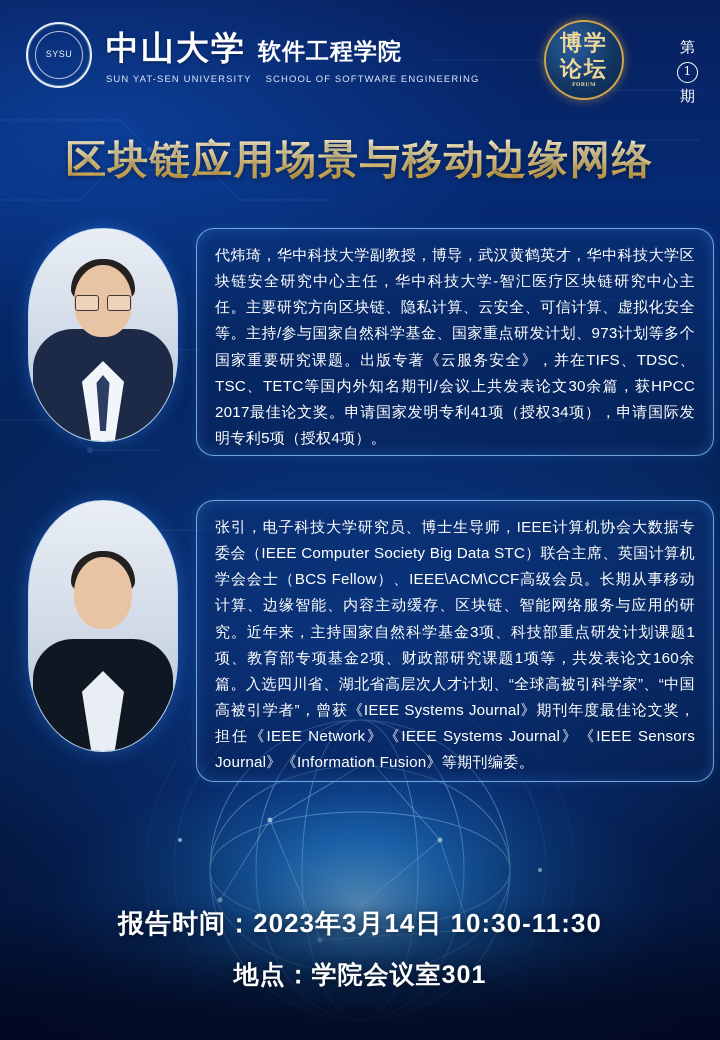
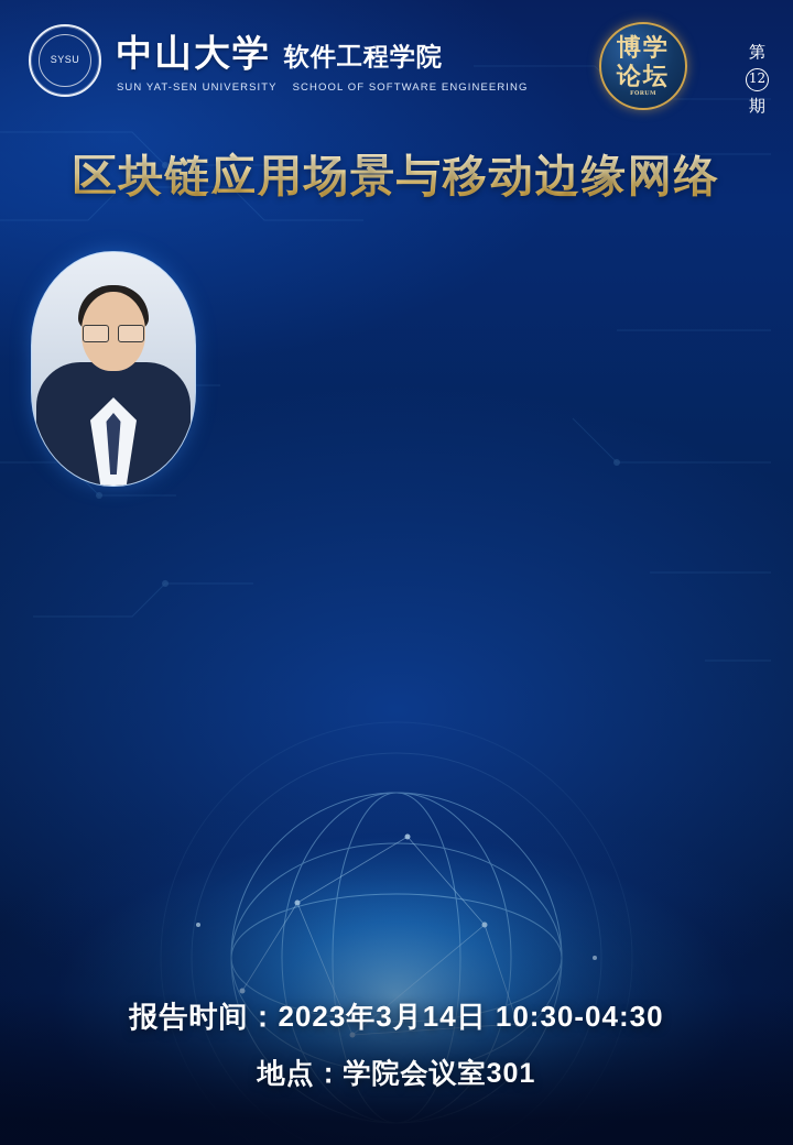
  SYSU
  中山大学
  软件工程学院
  SUN YAT-SEN UNIVERSITY
  SCHOOL OF SOFTWARE ENGINEERING
  博学
  论坛
  第
- 1
+ 12
  期
  区块链应用场景与移动边缘网络
- 代炜琦，华中科技大学副教授，博导，武汉黄鹤英才，华中科技大学区块链安全研究中心主任，华中科技大学-智汇医疗区块链研究中心主任。主要研究方向区块链、隐私计算、云安全、可信计算、虚拟化安全等。主持/参与国家自然科学基金、国家重点研发计划、973计划等多个国家重要研究课题。出版专著《云服务安全》，并在TIFS、TDSC、TSC、TETC等国内外知名期刊/会议上共发表论文30余篇，获HPCC 2017最佳论文奖。申请国家发明专利41项（授权34项），申请国际发明专利5项（授权4项）。
- 张引，电子科技大学研究员、博士生导师，IEEE计算机协会大数据专委会（IEEE Computer Society Big Data STC）联合主席、英国计算机学会会士（BCS Fellow）、IEEE\ACM\CCF高级会员。长期从事移动计算、边缘智能、内容主动缓存、区块链、智能网络服务与应用的研究。近年来，主持国家自然科学基金3项、科技部重点研发计划课题1项、教育部专项基金2项、财政部研究课题1项等，共发表论文160余篇。入选四川省、湖北省高层次人才计划、“全球高被引科学家”、“中国高被引学者”，曾获《IEEE Systems Journal》期刊年度最佳论文奖，担任《IEEE Network》《IEEE Systems Journal》《IEEE Sensors Journal》《Information Fusion》等期刊编委。
- 报告时间：2023年3月14日 10:30-11:30
+ 报告时间：2023年3月14日 10:30-04:30
  地点：学院会议室301
